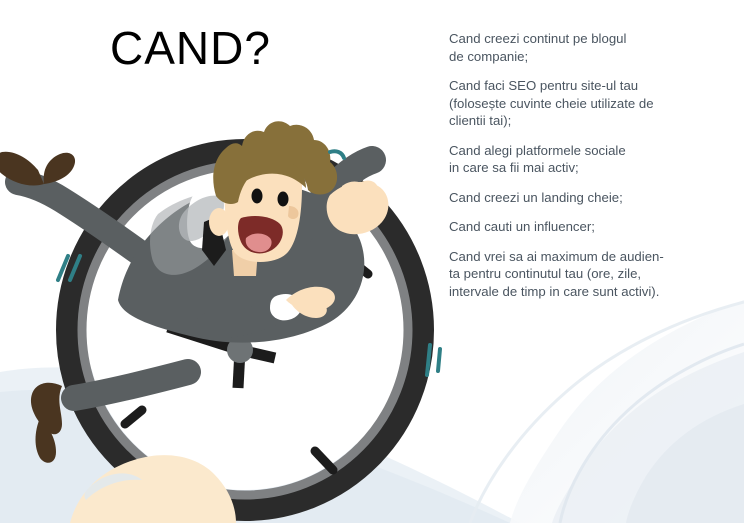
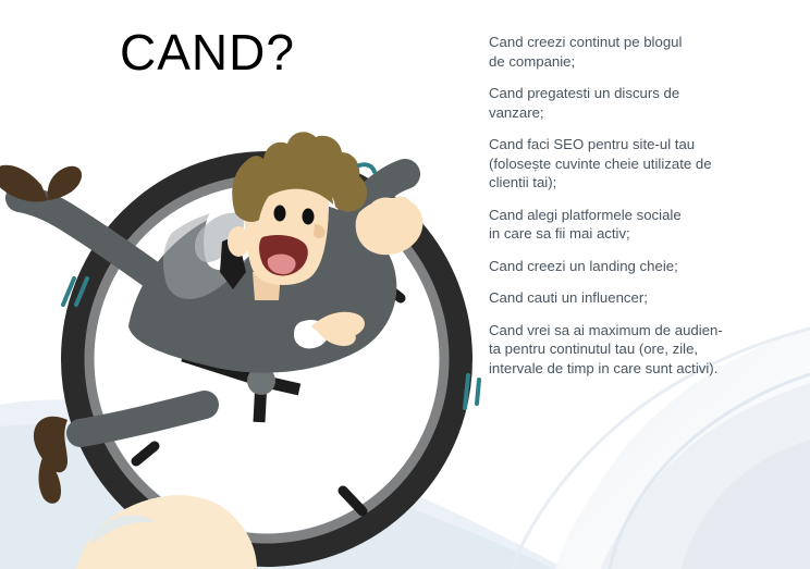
  CAND?
  Cand creezi continut pe blogul
  de companie;
+ Cand pregatesti un discurs de
+ vanzare;
  Cand faci SEO pentru site-ul tau
  (folosește cuvinte cheie utilizate de
  clientii tai);
  Cand alegi platformele sociale
  in care sa fii mai activ;
  Cand creezi un landing cheie;
  Cand cauti un influencer;
  Cand vrei sa ai maximum de audien-
  ta pentru continutul tau (ore, zile,
  intervale de timp in care sunt activi).
